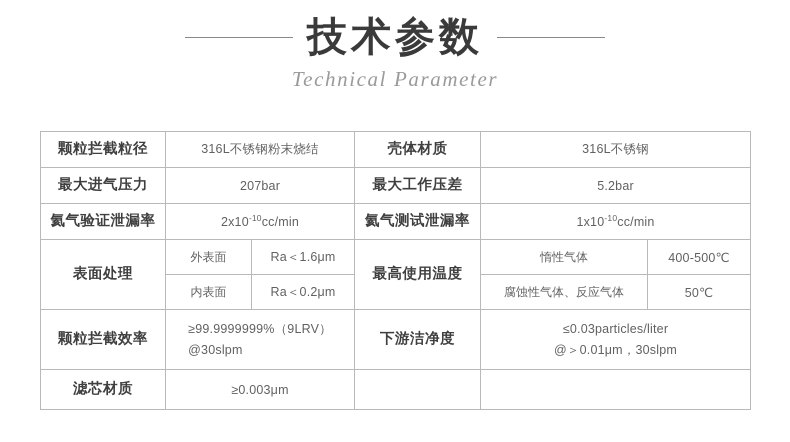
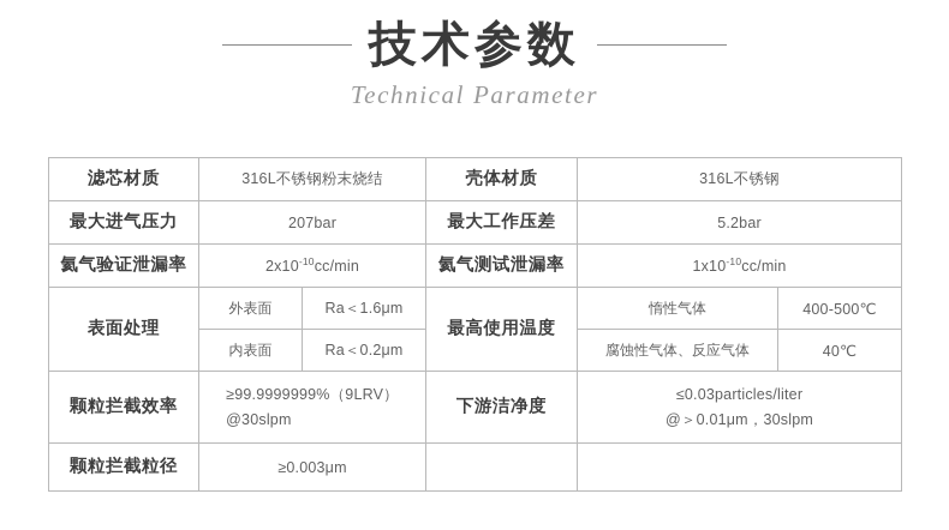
  技术参数
  Technical Parameter
- 颗粒拦截粒径	316L不锈钢粉末烧结	壳体材质	316L不锈钢
+ 滤芯材质	316L不锈钢粉末烧结	壳体材质	316L不锈钢
  最大进气压力	207bar	最大工作压差	5.2bar
  氦气验证泄漏率	2x10-10cc/min	氦气测试泄漏率	1x10-10cc/min
  表面处理	外表面	Ra＜1.6μm	最高使用温度	惰性气体	400-500℃
- 内表面	Ra＜0.2μm	腐蚀性气体、反应气体	50℃
+ 内表面	Ra＜0.2μm	腐蚀性气体、反应气体	40℃
  颗粒拦截效率	≥99.9999999%（9LRV） @30slpm	下游洁净度	≤0.03particles/liter @＞0.01μm，30slpm
- 滤芯材质	≥0.003μm
+ 颗粒拦截粒径	≥0.003μm
